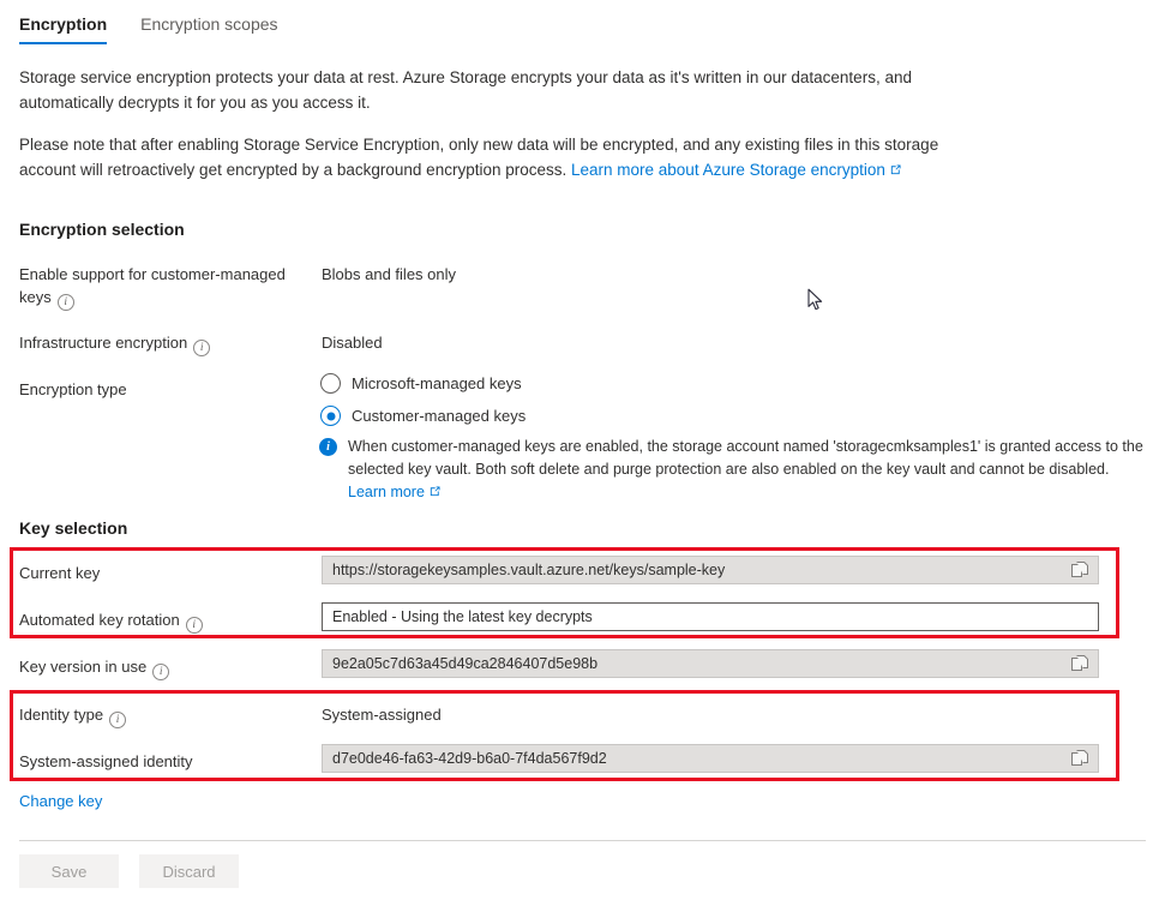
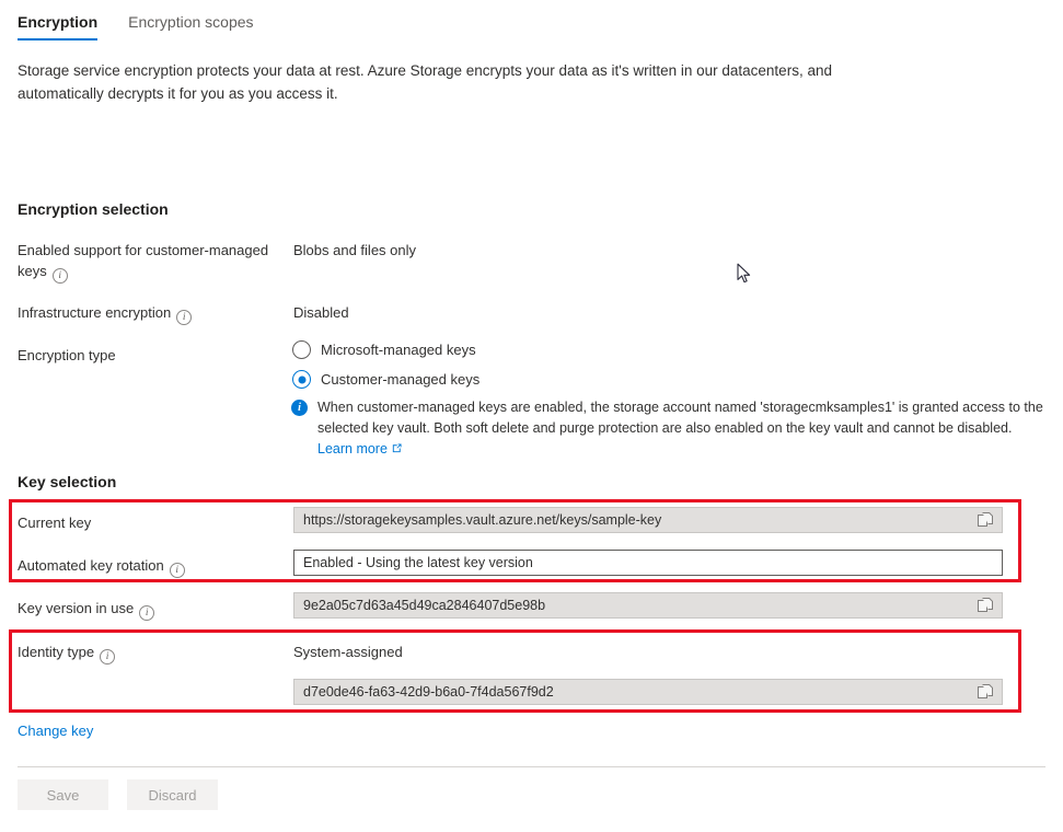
  Encryption
  Encryption scopes
  Storage service encryption protects your data at rest. Azure Storage encrypts your data as it's written in our datacenters, and automatically decrypts it for you as you access it.
- Please note that after enabling Storage Service Encryption, only new data will be encrypted, and any existing files in this storage account will retroactively get encrypted by a background encryption process. Learn more about Azure Storage encryption
  Encryption selection
- Enable support for customer-managed keys i
+ Enabled support for customer-managed keys i
  Blobs and files only
  Infrastructure encryption i
  Disabled
  Encryption type
  Microsoft-managed keys
  Customer-managed keys
  i
  When customer-managed keys are enabled, the storage account named 'storagecmksamples1' is granted access to the selected key vault. Both soft delete and purge protection are also enabled on the key vault and cannot be disabled. Learn more
  Key selection
  Current key
  https://storagekeysamples.vault.azure.net/keys/sample-key
  Automated key rotation i
- Enabled - Using the latest key decrypts
+ Enabled - Using the latest key version
  Key version in use i
  9e2a05c7d63a45d49ca2846407d5e98b
  Identity type i
  System-assigned
- System-assigned identity
  d7e0de46-fa63-42d9-b6a0-7f4da567f9d2
  Change key
  Save
  Discard
